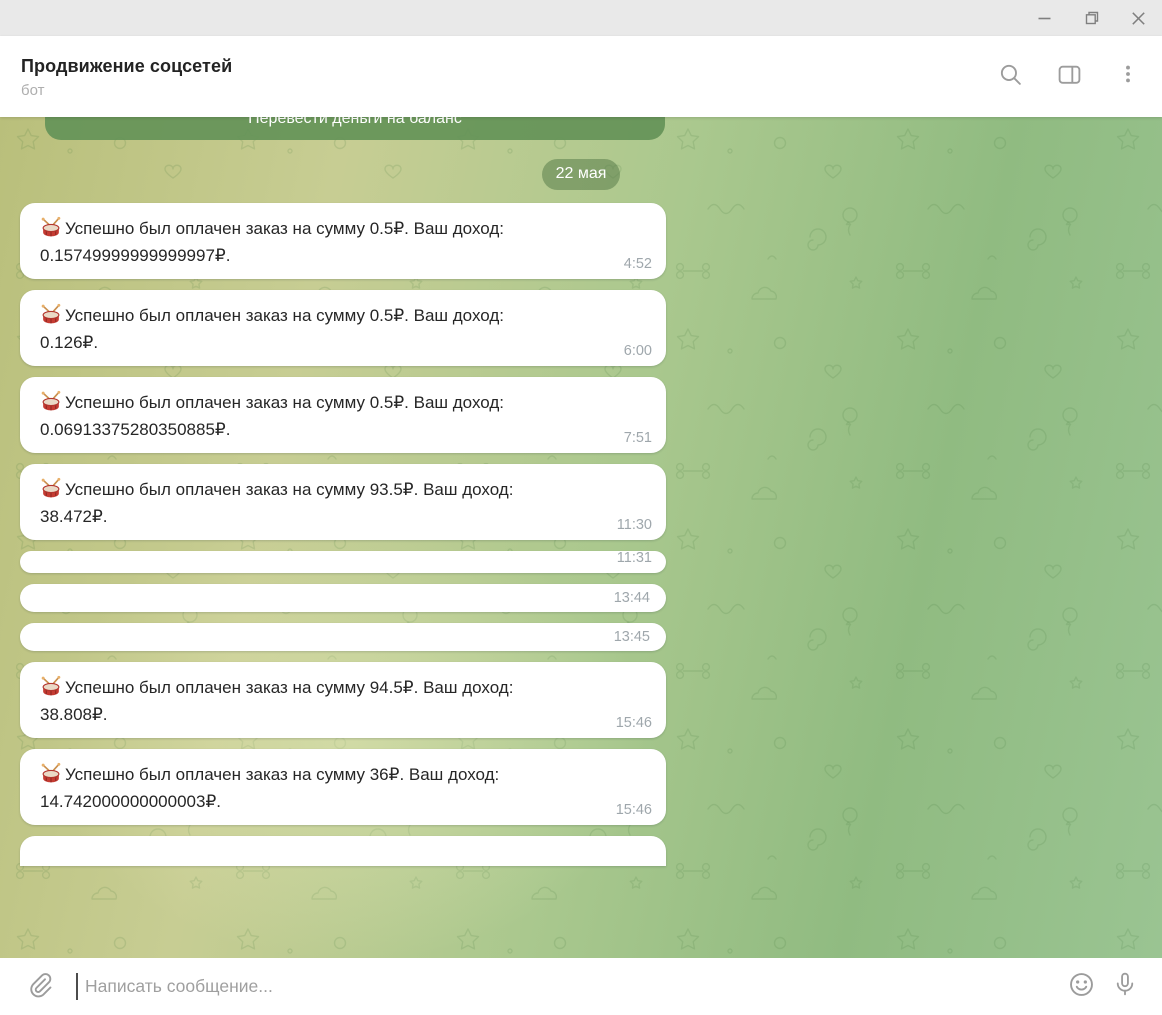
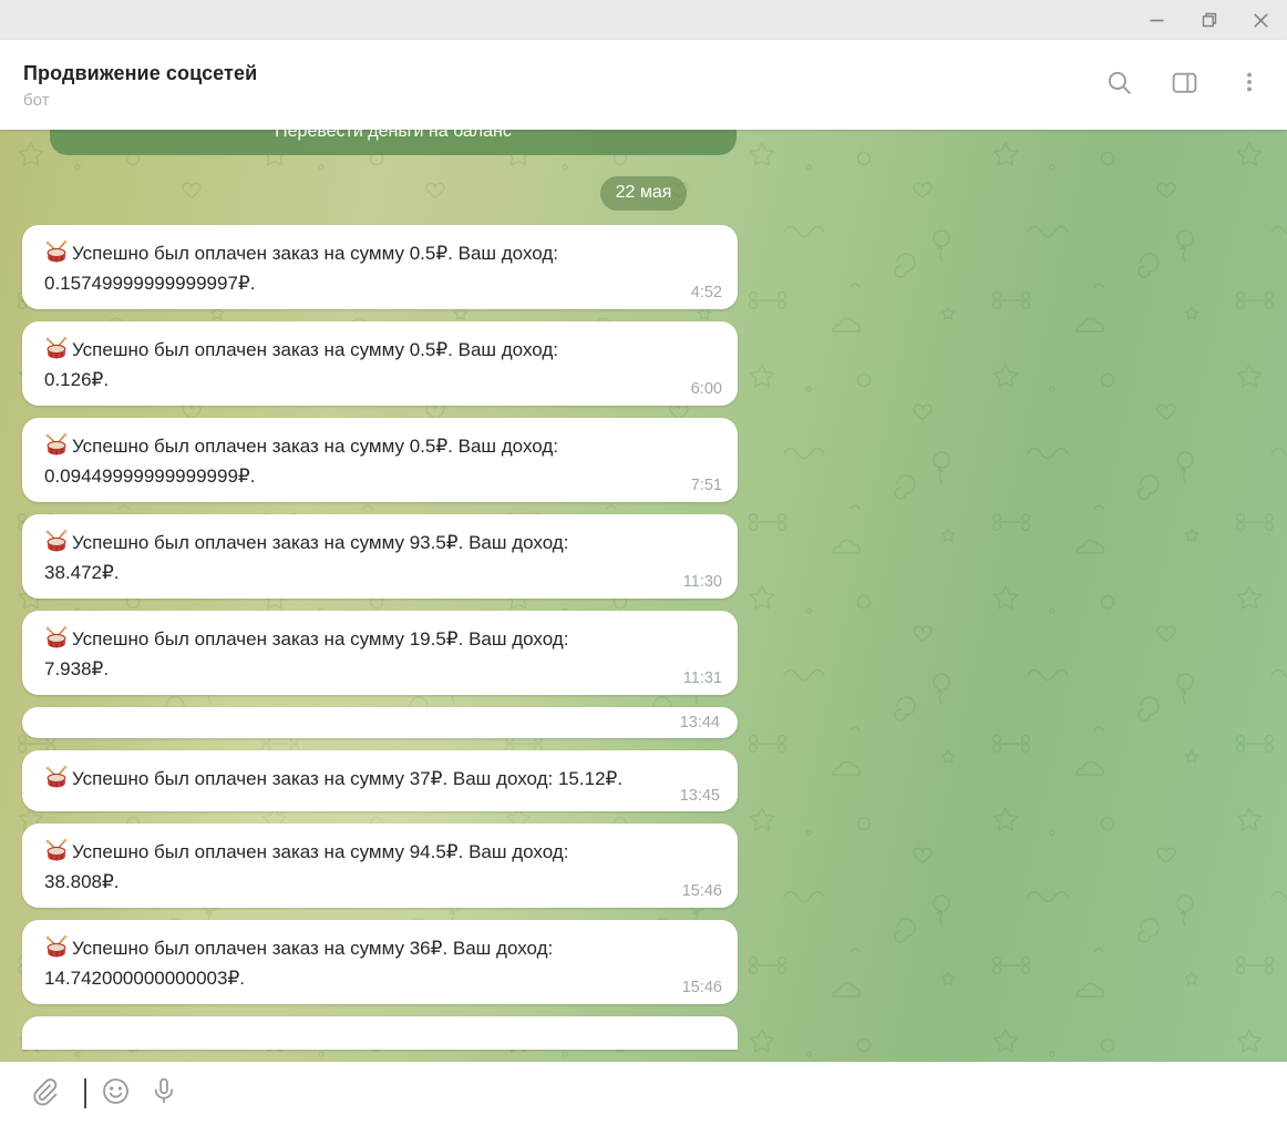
  Продвижение соцсетей
  бот
  Перевести деньги на баланс
  22 мая
  Успешно был оплачен заказ на сумму 0.5₽. Ваш доход:
  0.15749999999999997₽.
  4:52
  Успешно был оплачен заказ на сумму 0.5₽. Ваш доход:
  0.126₽.
  6:00
  Успешно был оплачен заказ на сумму 0.5₽. Ваш доход:
- 0.06913375280350885₽.
+ 0.09449999999999999₽.
  7:51
  Успешно был оплачен заказ на сумму 93.5₽. Ваш доход:
  38.472₽.
  11:30
+ Успешно был оплачен заказ на сумму 19.5₽. Ваш доход:
+ 7.938₽.
  11:31
  13:44
+ Успешно был оплачен заказ на сумму 37₽. Ваш доход: 15.12₽.
  13:45
  Успешно был оплачен заказ на сумму 94.5₽. Ваш доход:
  38.808₽.
  15:46
  Успешно был оплачен заказ на сумму 36₽. Ваш доход:
  14.742000000000003₽.
  15:46
- Написать сообщение...
